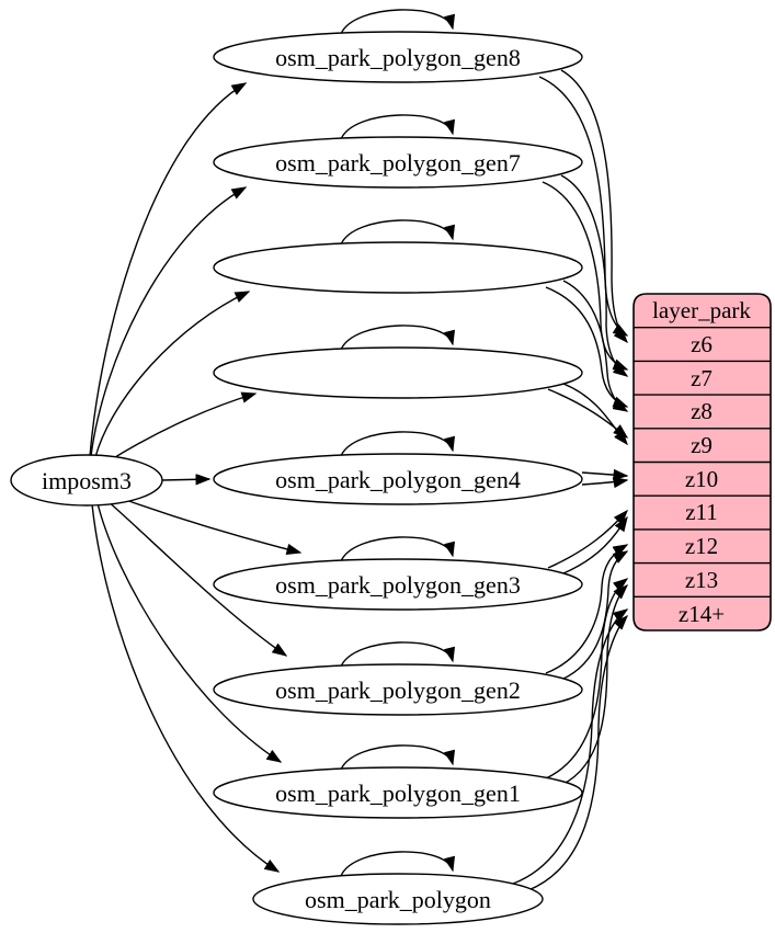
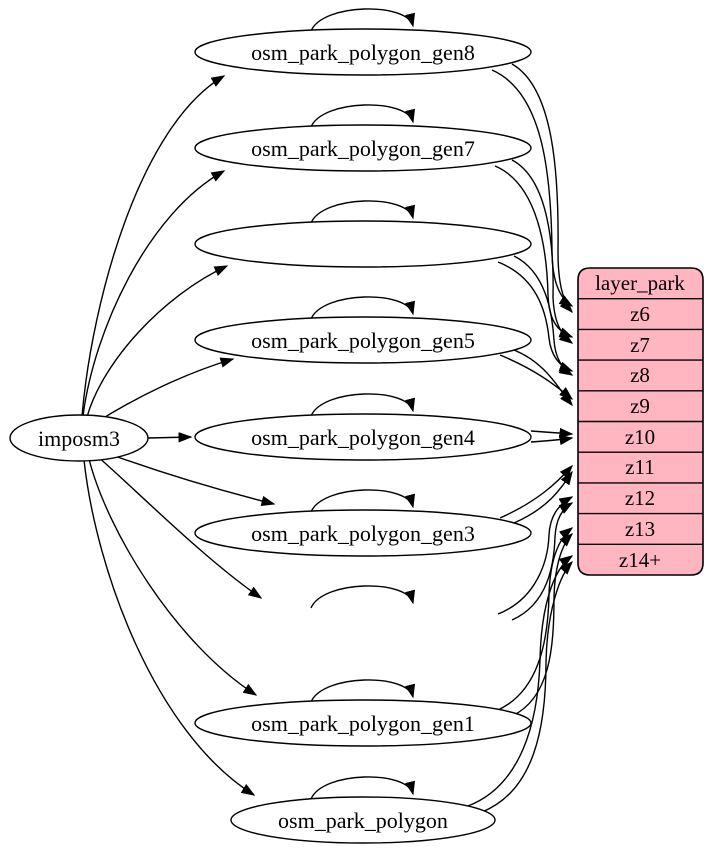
  imposm3
  osm_park_polygon_gen8
  osm_park_polygon_gen7
+ osm_park_polygon_gen5
  osm_park_polygon_gen4
  osm_park_polygon_gen3
- osm_park_polygon_gen2
  osm_park_polygon_gen1
  osm_park_polygon
  layer_park
  z6
  z7
  z8
  z9
  z10
  z11
  z12
  z13
  z14+
